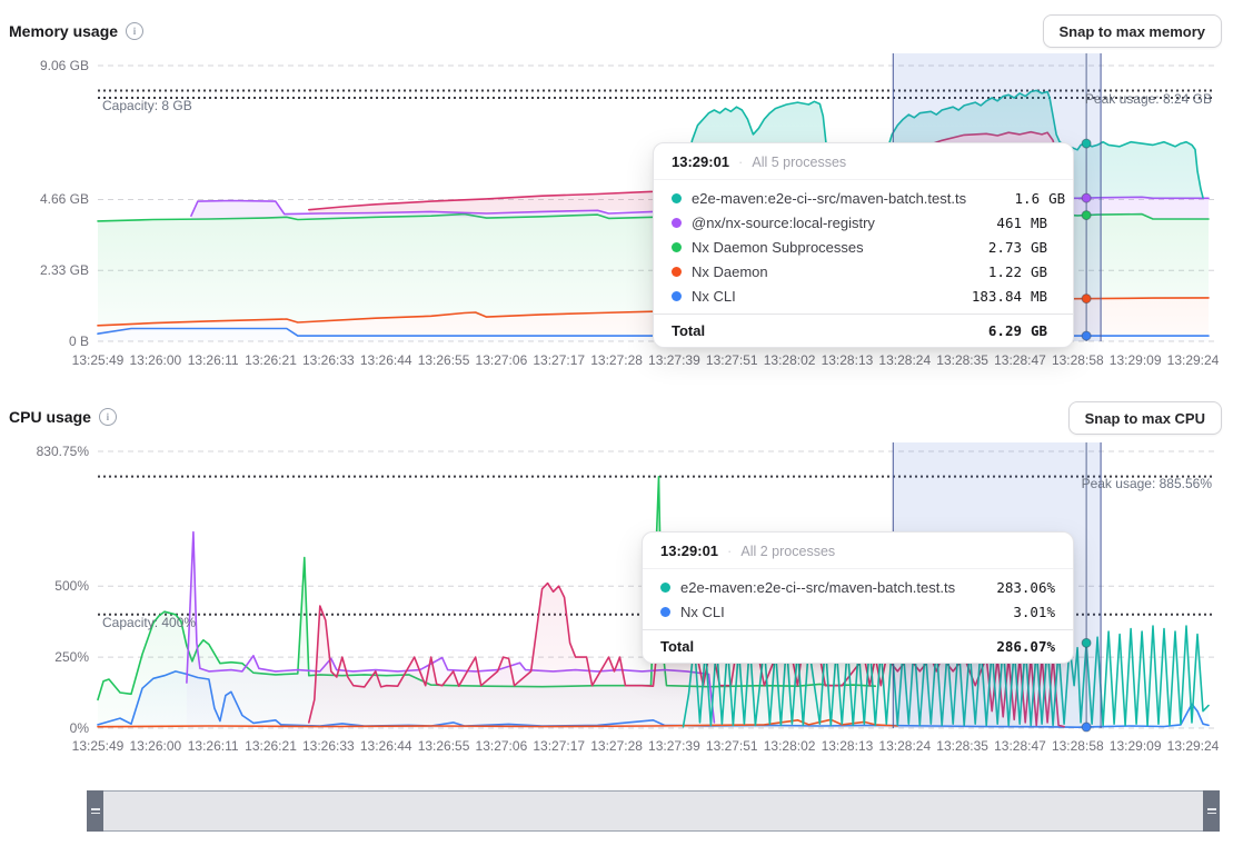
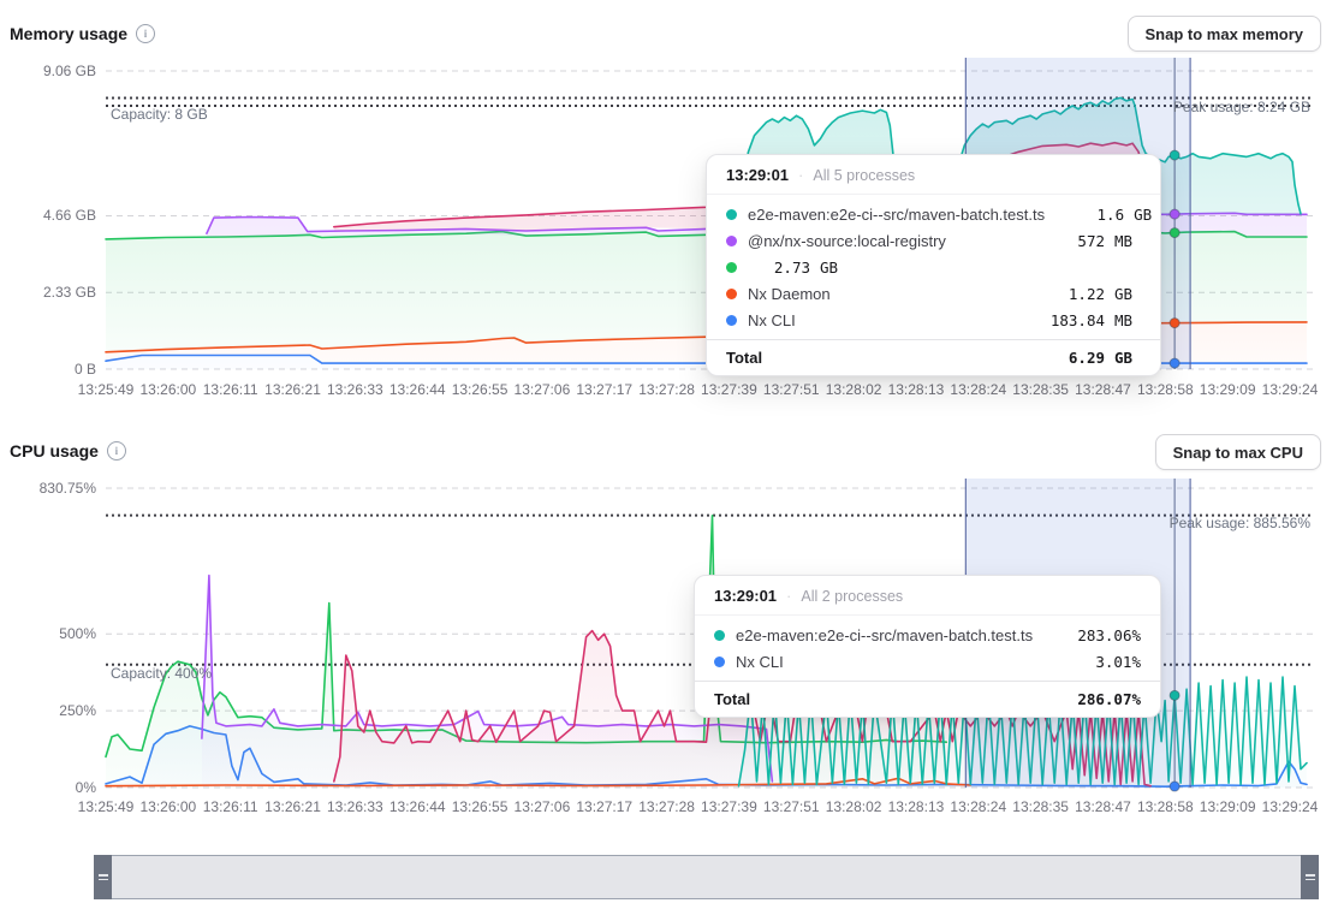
  Memory usage
  i
  Snap to max memory
  CPU usage
  i
  Snap to max CPU
  9.06 GB
  4.66 GB
  2.33 GB
  0 B
  830.75%
  500%
  250%
  0%
  13:25:49
  13:26:00
  13:26:11
  13:26:21
  13:26:33
  13:26:44
  13:26:55
  13:27:06
  13:27:17
  13:27:28
  13:27:39
  13:27:51
  13:28:02
  13:28:13
  13:28:24
  13:28:35
  13:28:47
  13:28:58
  13:29:09
  13:29:24
  13:25:49
  13:26:00
  13:26:11
  13:26:21
  13:26:33
  13:26:44
  13:26:55
  13:27:06
  13:27:17
  13:27:28
  13:27:39
  13:27:51
  13:28:02
  13:28:13
  13:28:24
  13:28:35
  13:28:47
  13:28:58
  13:29:09
  13:29:24
  Capacity: 8 GB
  Peak usage: 8.24 GB
  Capacity: 400%
  Peak usage: 885.56%
  13:29:01
  ·
  All 5 processes
  e2e-maven:e2e-ci--src/maven-batch.test.ts
  1.6
  GB
  @nx/nx-source:local-registry
- 461
+ 572
  MB
- Nx Daemon Subprocesses
  2.73
  GB
  Nx Daemon
  1.22
  GB
  Nx CLI
  183.84
  MB
  Total
  6.29
  GB
  13:29:01
  ·
  All 2 processes
  e2e-maven:e2e-ci--src/maven-batch.test.ts
  283.06
  %
  Nx CLI
  3.01
  %
  Total
  286.07
  %
